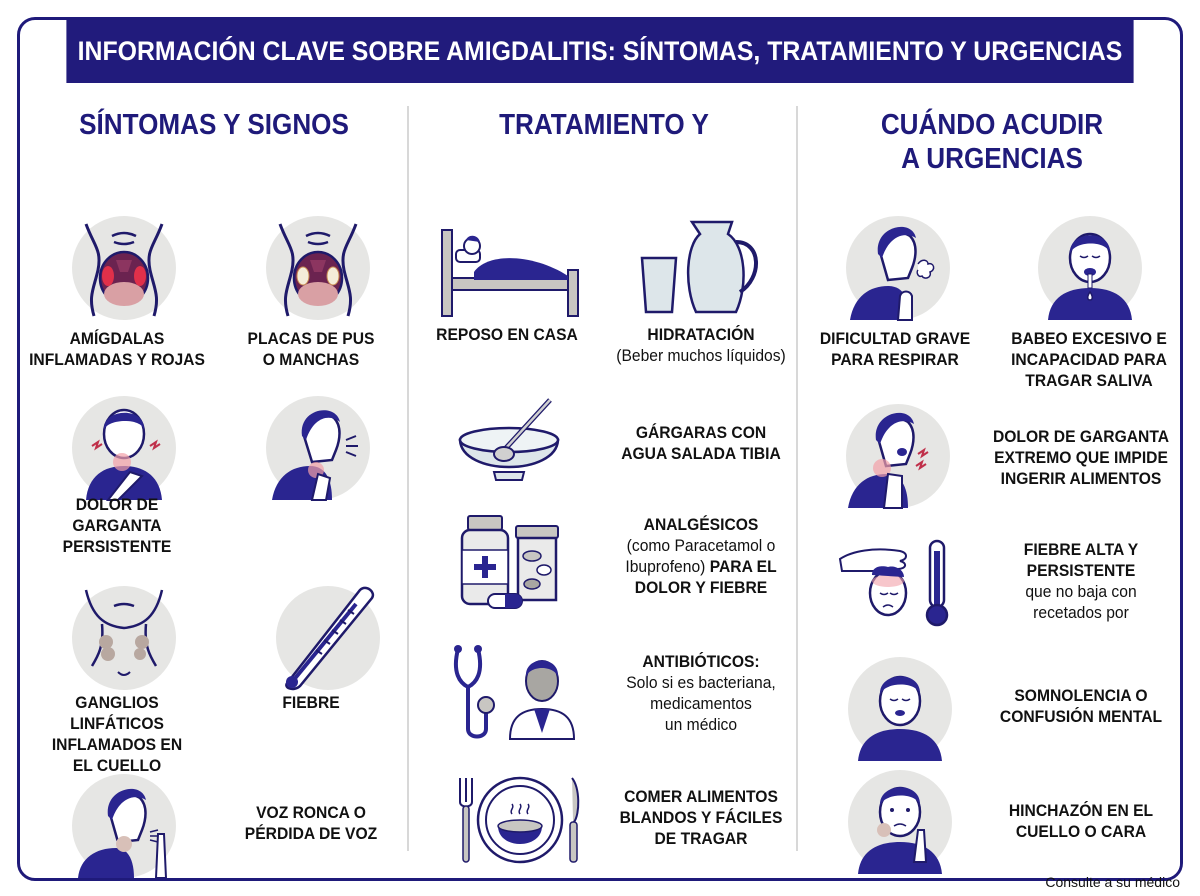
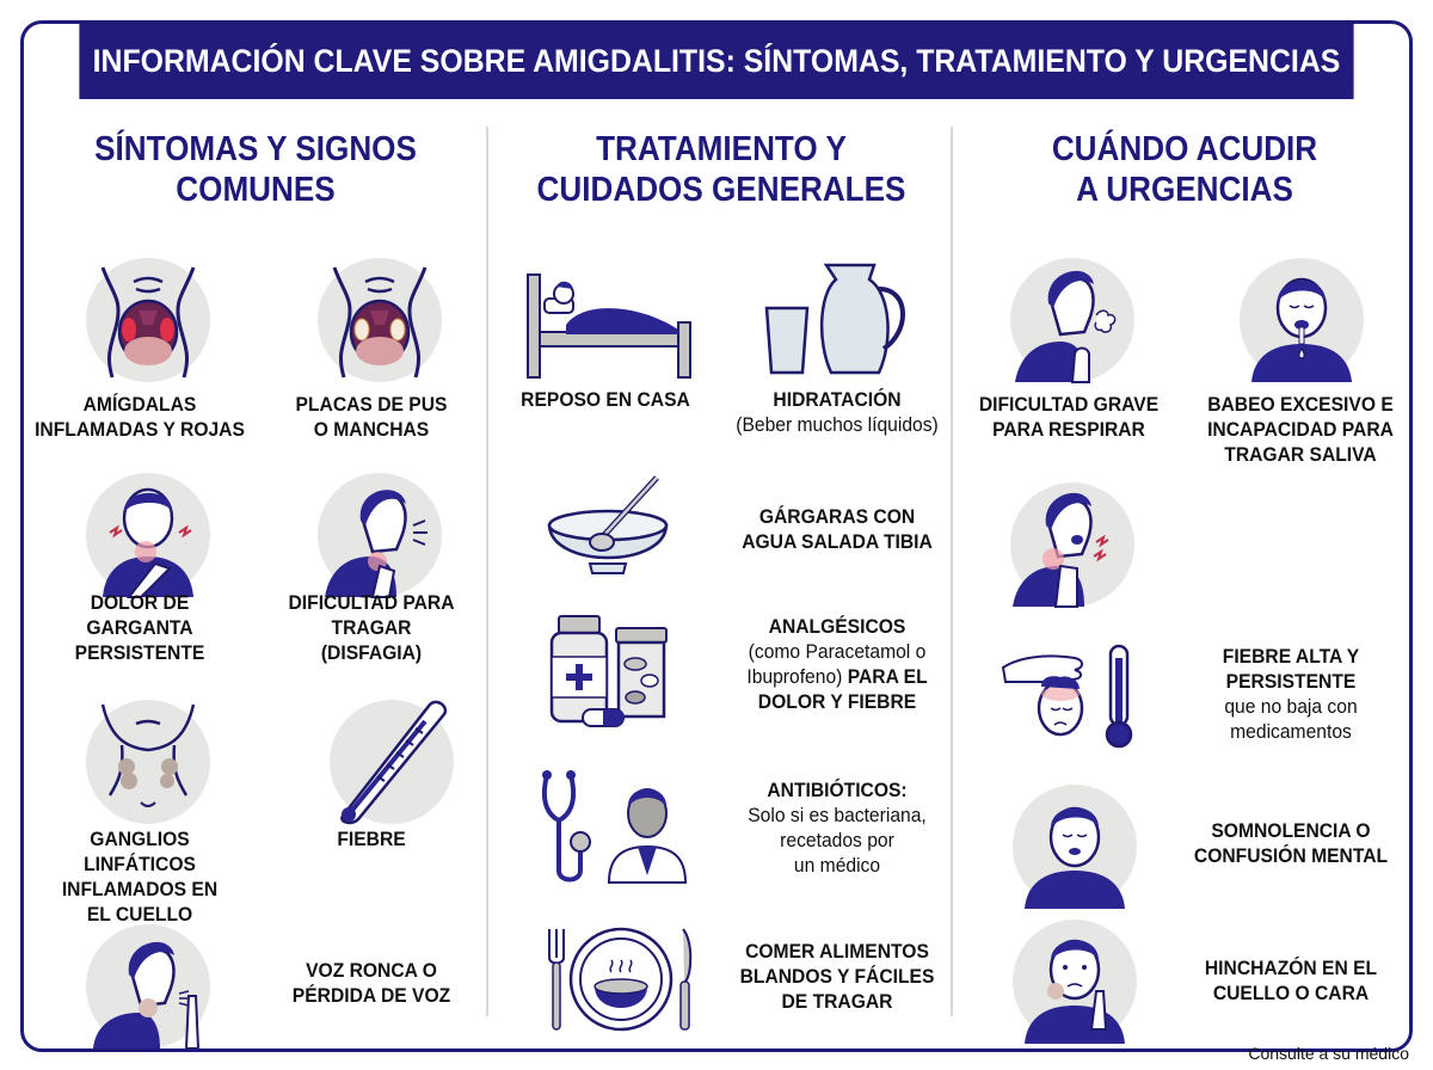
  INFORMACIÓN CLAVE SOBRE AMIGDALITIS: SÍNTOMAS, TRATAMIENTO Y URGENCIAS
  SÍNTOMAS Y SIGNOS
+ COMUNES
  AMÍGDALAS
  INFLAMADAS Y ROJAS
  PLACAS DE PUS
  O MANCHAS
  DOLOR DE
  GARGANTA
  PERSISTENTE
+ DIFICULTAD PARA
+ TRAGAR
+ (DISFAGIA)
  GANGLIOS LINFÁTICOS
  INFLAMADOS EN
  EL CUELLO
  FIEBRE
  VOZ RONCA O
  PÉRDIDA DE VOZ
  TRATAMIENTO Y
+ CUIDADOS GENERALES
  REPOSO EN CASA
  HIDRATACIÓN
  (Beber muchos líquidos)
  GÁRGARAS CON
  AGUA SALADA TIBIA
  ANALGÉSICOS
  (como Paracetamol o
  Ibuprofeno) PARA EL
  DOLOR Y FIEBRE
  ANTIBIÓTICOS:
  Solo si es bacteriana,
- medicamentos
+ recetados por
  un médico
  COMER ALIMENTOS
  BLANDOS Y FÁCILES
  DE TRAGAR
  CUÁNDO ACUDIR
  A URGENCIAS
  DIFICULTAD GRAVE
  PARA RESPIRAR
  BABEO EXCESIVO E
  INCAPACIDAD PARA
  TRAGAR SALIVA
- DOLOR DE GARGANTA
- EXTREMO QUE IMPIDE
- INGERIR ALIMENTOS
  FIEBRE ALTA Y
  PERSISTENTE
  que no baja con
- recetados por
+ medicamentos
  SOMNOLENCIA O
  CONFUSIÓN MENTAL
  HINCHAZÓN EN EL
  CUELLO O CARA
  Consulte a su médico
